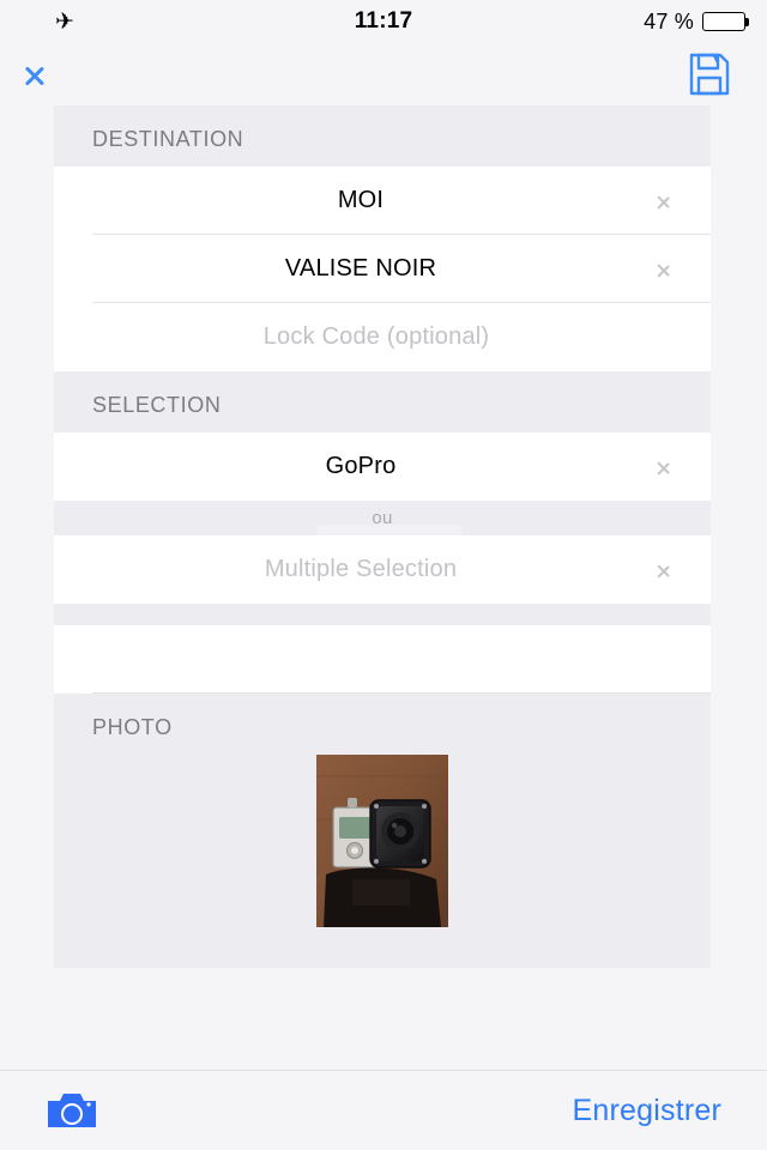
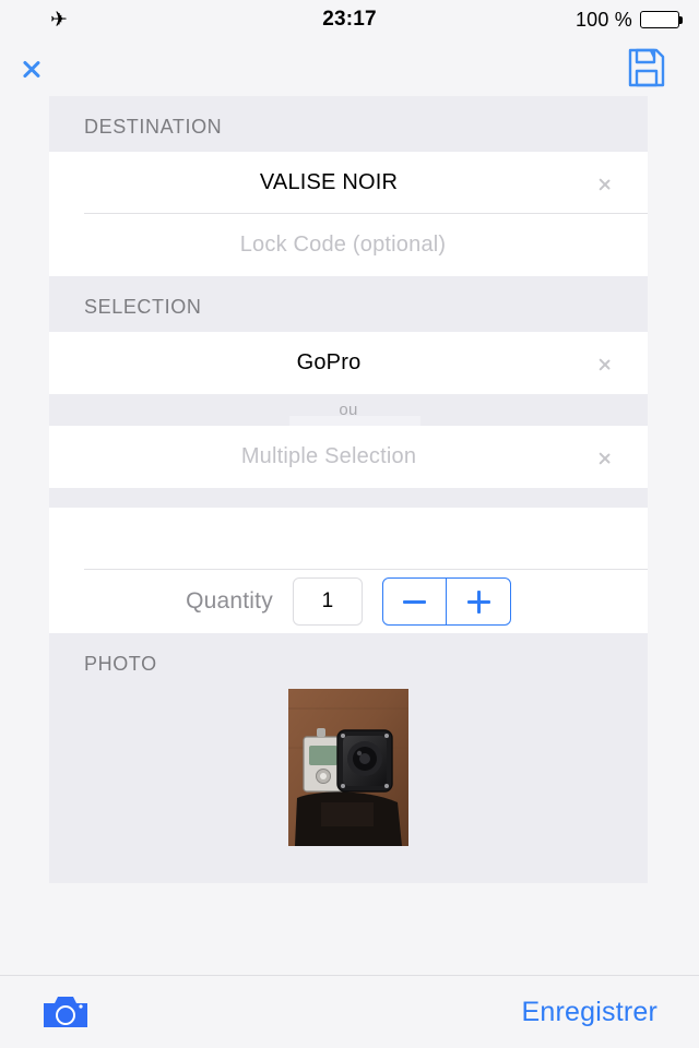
  ✈
- 11:17
+ 23:17
- 47 %
+ 100 %
  DESTINATION
- MOI
  VALISE NOIR
  Lock Code (optional)
  SELECTION
  GoPro
  ou
  Multiple Selection
+ Quantity
+ 1
  PHOTO
  Enregistrer
